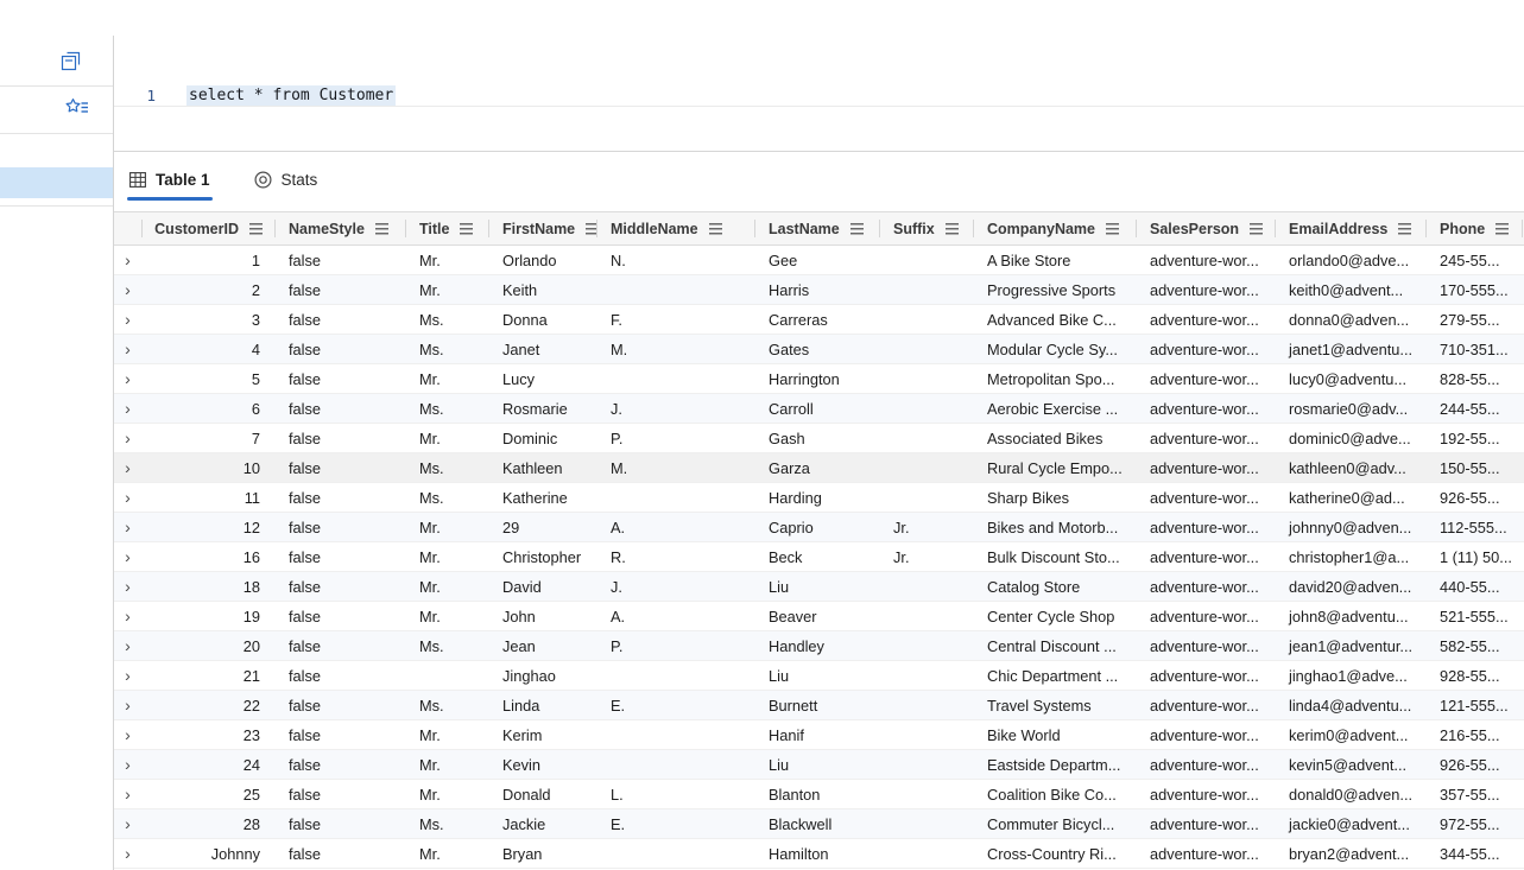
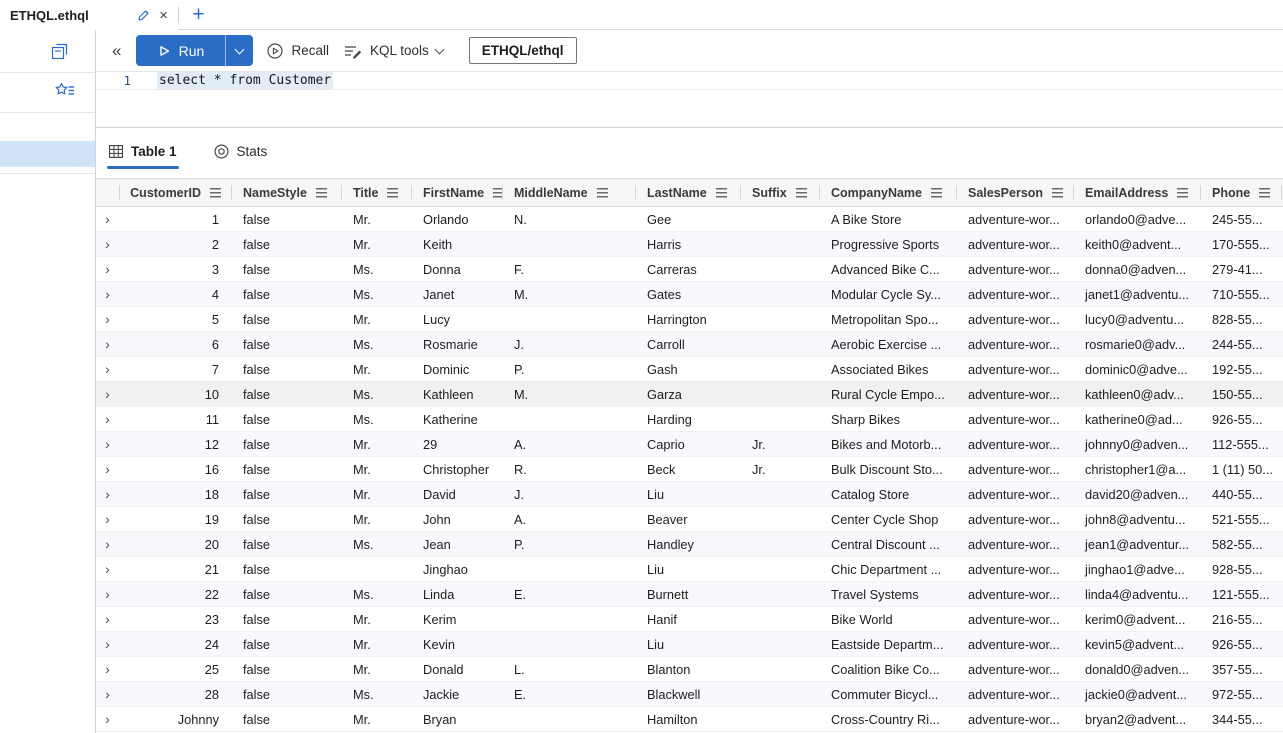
+ ETHQL.ethql
+ ×
+ +
+ «
+ Run
+ Recall
+ KQL tools
+ ETHQL/ethql
  1
  select * from Customer
  Table 1
  Stats
  CustomerID
  NameStyle
  Title
  FirstName
  MiddleName
  LastName
  Suffix
  CompanyName
  SalesPerson
  EmailAddress
  Phone
  ›
  1
  false
  Mr.
  Orlando
  N.
  Gee
  A Bike Store
  adventure-wor...
  orlando0@adve...
  245-55...
  ›
  2
  false
  Mr.
  Keith
  Harris
  Progressive Sports
  adventure-wor...
  keith0@advent...
  170-555...
  ›
  3
  false
  Ms.
  Donna
  F.
  Carreras
  Advanced Bike C...
  adventure-wor...
  donna0@adven...
- 279-55...
+ 279-41...
  ›
  4
  false
  Ms.
  Janet
  M.
  Gates
  Modular Cycle Sy...
  adventure-wor...
  janet1@adventu...
- 710-351...
+ 710-555...
  ›
  5
  false
  Mr.
  Lucy
  Harrington
  Metropolitan Spo...
  adventure-wor...
  lucy0@adventu...
  828-55...
  ›
  6
  false
  Ms.
  Rosmarie
  J.
  Carroll
  Aerobic Exercise ...
  adventure-wor...
  rosmarie0@adv...
  244-55...
  ›
  7
  false
  Mr.
  Dominic
  P.
  Gash
  Associated Bikes
  adventure-wor...
  dominic0@adve...
  192-55...
  ›
  10
  false
  Ms.
  Kathleen
  M.
  Garza
  Rural Cycle Empo...
  adventure-wor...
  kathleen0@adv...
  150-55...
  ›
  11
  false
  Ms.
  Katherine
  Harding
  Sharp Bikes
  adventure-wor...
  katherine0@ad...
  926-55...
  ›
  12
  false
  Mr.
  29
  A.
  Caprio
  Jr.
  Bikes and Motorb...
  adventure-wor...
  johnny0@adven...
  112-555...
  ›
  16
  false
  Mr.
  Christopher
  R.
  Beck
  Jr.
  Bulk Discount Sto...
  adventure-wor...
  christopher1@a...
  1 (11) 50...
  ›
  18
  false
  Mr.
  David
  J.
  Liu
  Catalog Store
  adventure-wor...
  david20@adven...
  440-55...
  ›
  19
  false
  Mr.
  John
  A.
  Beaver
  Center Cycle Shop
  adventure-wor...
  john8@adventu...
  521-555...
  ›
  20
  false
  Ms.
  Jean
  P.
  Handley
  Central Discount ...
  adventure-wor...
  jean1@adventur...
  582-55...
  ›
  21
  false
  Jinghao
  Liu
  Chic Department ...
  adventure-wor...
  jinghao1@adve...
  928-55...
  ›
  22
  false
  Ms.
  Linda
  E.
  Burnett
  Travel Systems
  adventure-wor...
  linda4@adventu...
  121-555...
  ›
  23
  false
  Mr.
  Kerim
  Hanif
  Bike World
  adventure-wor...
  kerim0@advent...
  216-55...
  ›
  24
  false
  Mr.
  Kevin
  Liu
  Eastside Departm...
  adventure-wor...
  kevin5@advent...
  926-55...
  ›
  25
  false
  Mr.
  Donald
  L.
  Blanton
  Coalition Bike Co...
  adventure-wor...
  donald0@adven...
  357-55...
  ›
  28
  false
  Ms.
  Jackie
  E.
  Blackwell
  Commuter Bicycl...
  adventure-wor...
  jackie0@advent...
  972-55...
  ›
  Johnny
  false
  Mr.
  Bryan
  Hamilton
  Cross-Country Ri...
  adventure-wor...
  bryan2@advent...
  344-55...
